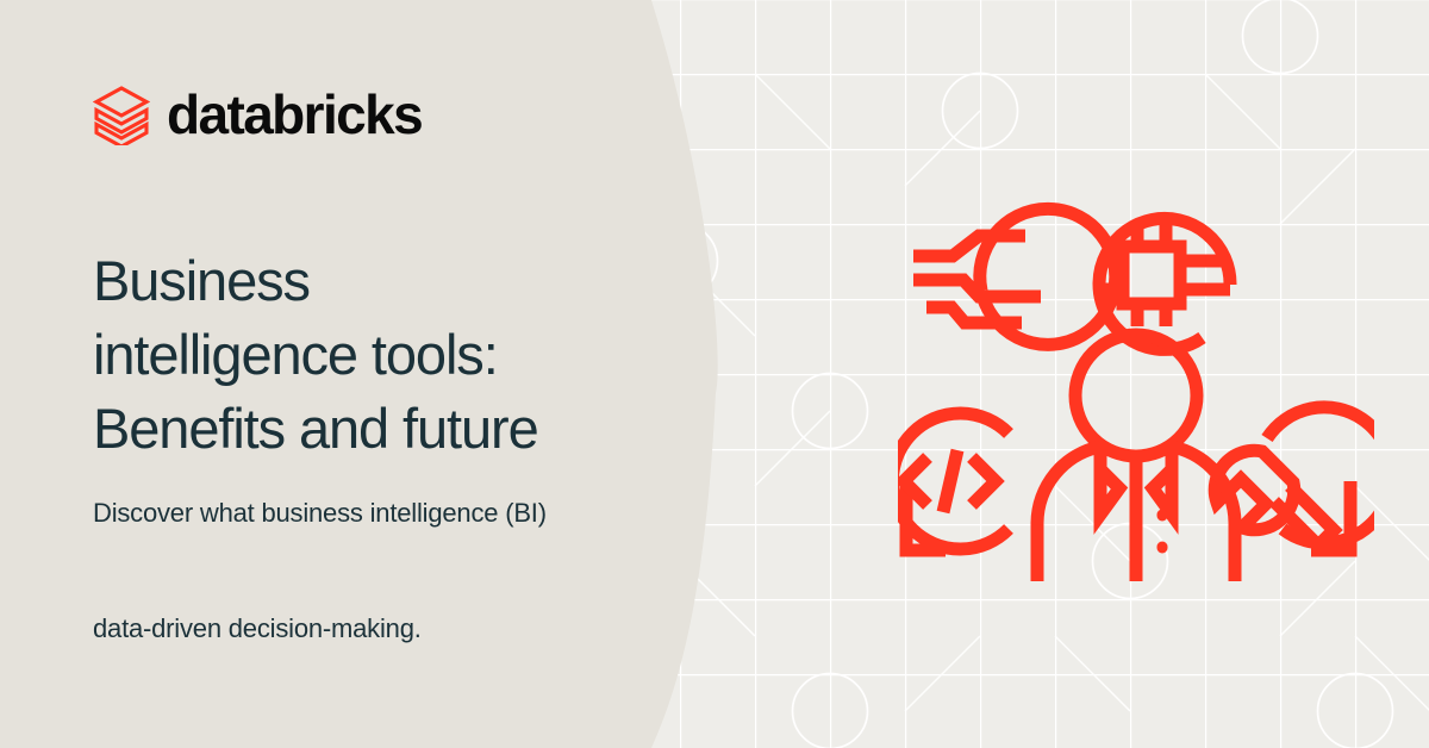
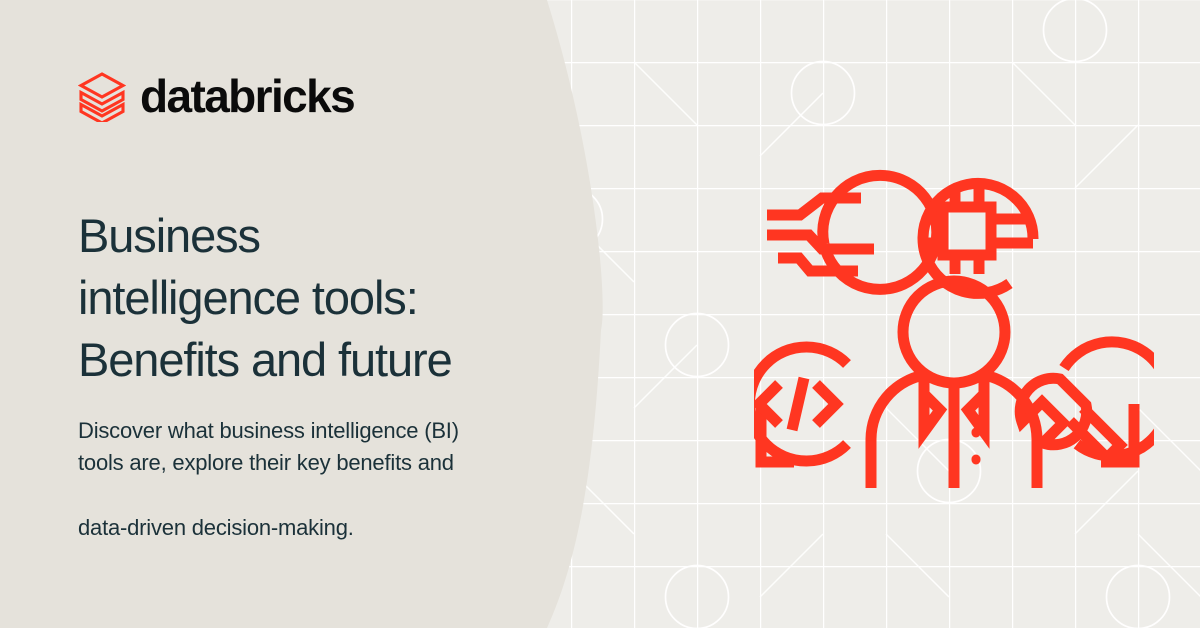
  databricks
  Business
  intelligence tools:
  Benefits and future
  Discover what business intelligence (BI)
+ tools are, explore their key benefits and
  data-driven decision-making.
